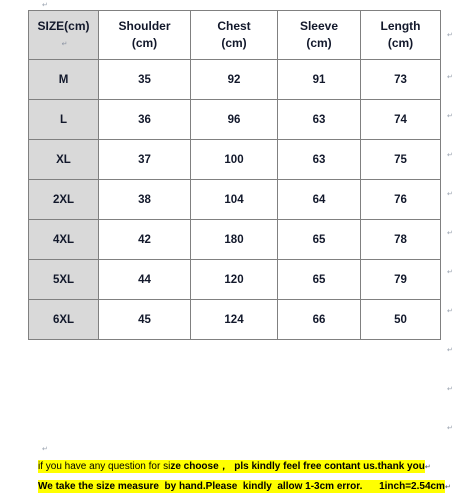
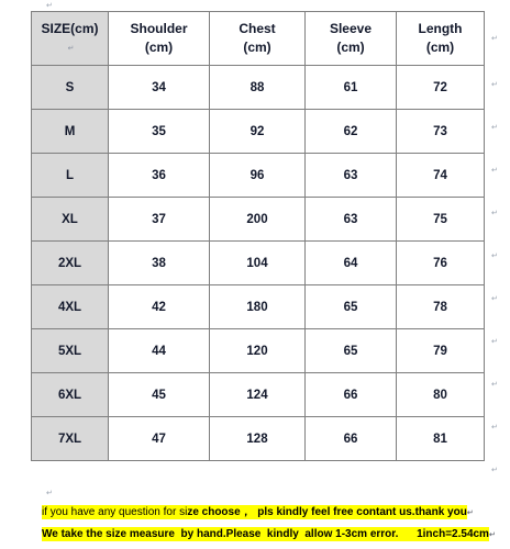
  SIZE(cm)	Shoulder (cm)	Chest (cm)	Sleeve (cm)	Length (cm)
+ S	34	88	61	72
- M	35	92	91	73
+ M	35	92	62	73
  L	36	96	63	74
- XL	37	100	63	75
+ XL	37	200	63	75
  2XL	38	104	64	76
  4XL	42	180	65	78
  5XL	44	120	65	79
- 6XL	45	124	66	50
+ 6XL	45	124	66	80
+ 7XL	47	128	66	81
  if you have any question for size choose， pls kindly feel free contant us.thank you
  We take the size measure by hand.Please kindly allow 1-3cm error. 1inch=2.54cm
